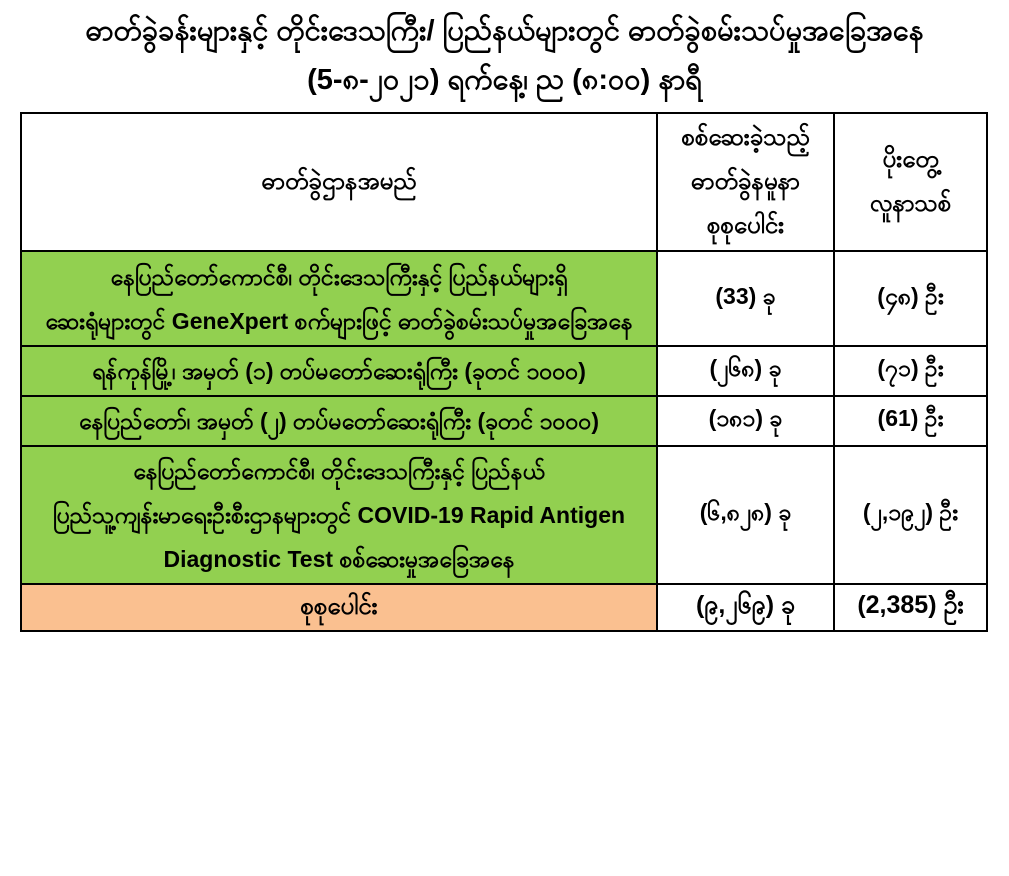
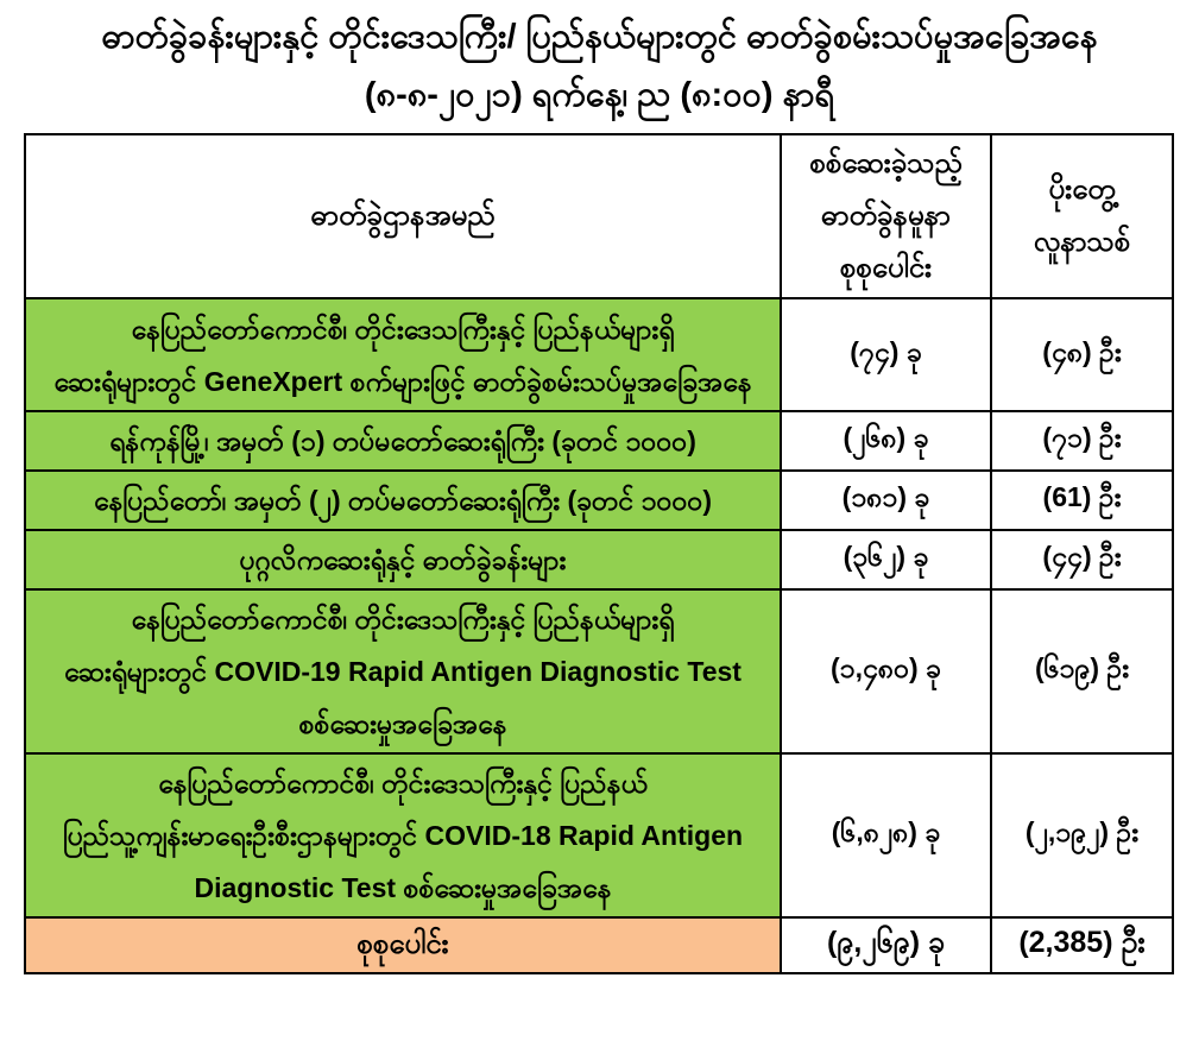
  ဓာတ်ခွဲခန်းများနှင့် တိုင်းဒေသကြီး/ ပြည်နယ်များတွင် ဓာတ်ခွဲစမ်းသပ်မှုအခြေအနေ
- (5-၈-၂၀၂၁) ရက်နေ့၊ ည (၈:၀၀) နာရီ
+ (၈-၈-၂၀၂၁) ရက်နေ့၊ ည (၈:၀၀) နာရီ
  ဓာတ်ခွဲဌာနအမည်	စစ်ဆေးခဲ့သည့် ဓာတ်ခွဲနမူနာ စုစုပေါင်း	ပိုးတွေ့ လူနာသစ်
- နေပြည်တော်ကောင်စီ၊ တိုင်းဒေသကြီးနှင့် ပြည်နယ်များရှိ ဆေးရုံများတွင် GeneXpert စက်များဖြင့် ဓာတ်ခွဲစမ်းသပ်မှုအခြေအနေ	(33) ခု	(၄၈) ဦး
+ နေပြည်တော်ကောင်စီ၊ တိုင်းဒေသကြီးနှင့် ပြည်နယ်များရှိ ဆေးရုံများတွင် GeneXpert စက်များဖြင့် ဓာတ်ခွဲစမ်းသပ်မှုအခြေအနေ	(၇၄) ခု	(၄၈) ဦး
  ရန်ကုန်မြို့၊ အမှတ် (၁) တပ်မတော်ဆေးရုံကြီး (ခုတင် ၁၀၀၀)	(၂၆၈) ခု	(၇၁) ဦး
  နေပြည်တော်၊ အမှတ် (၂) တပ်မတော်ဆေးရုံကြီး (ခုတင် ၁၀၀၀)	(၁၈၁) ခု	(61) ဦး
+ ပုဂ္ဂလိကဆေးရုံနှင့် ဓာတ်ခွဲခန်းများ	(၃၆၂) ခု	(၄၄) ဦး
+ နေပြည်တော်ကောင်စီ၊ တိုင်းဒေသကြီးနှင့် ပြည်နယ်များရှိ ဆေးရုံများတွင် COVID-19 Rapid Antigen Diagnostic Test စစ်ဆေးမှုအခြေအနေ	(၁,၄၈၀) ခု	(၆၁၉) ဦး
- နေပြည်တော်ကောင်စီ၊ တိုင်းဒေသကြီးနှင့် ပြည်နယ် ပြည်သူ့ကျန်းမာရေးဦးစီးဌာနများတွင် COVID-19 Rapid Antigen Diagnostic Test စစ်ဆေးမှုအခြေအနေ	(၆,၈၂၈) ခု	(၂,၁၉၂) ဦး
+ နေပြည်တော်ကောင်စီ၊ တိုင်းဒေသကြီးနှင့် ပြည်နယ် ပြည်သူ့ကျန်းမာရေးဦးစီးဌာနများတွင် COVID-18 Rapid Antigen Diagnostic Test စစ်ဆေးမှုအခြေအနေ	(၆,၈၂၈) ခု	(၂,၁၉၂) ဦး
  စုစုပေါင်း	(၉,၂၆၉) ခု	(2,385) ဦး
